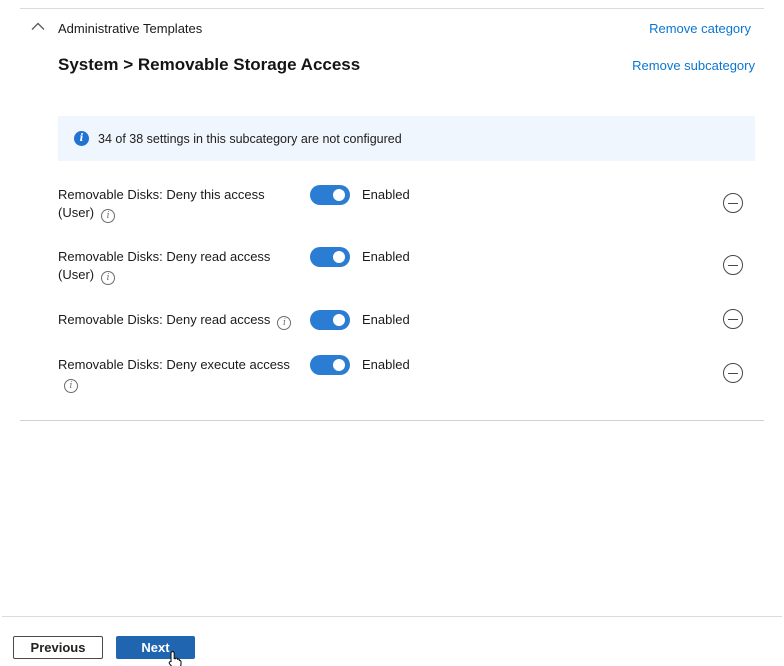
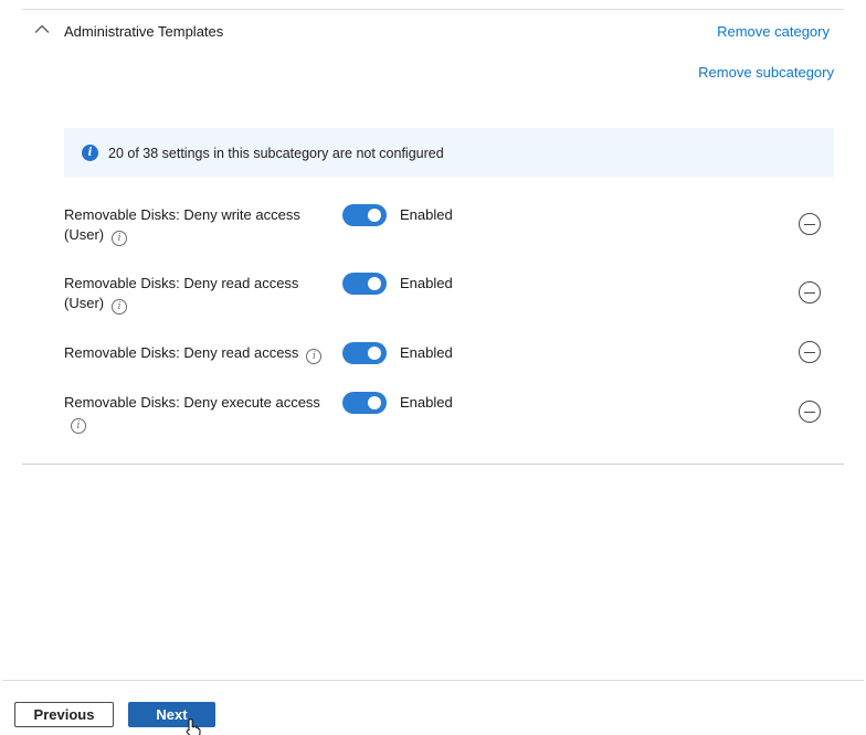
  Administrative Templates
  Remove category
- System > Removable Storage Access
  Remove subcategory
- 34 of 38 settings in this subcategory are not configured
+ 20 of 38 settings in this subcategory are not configured
- Removable Disks: Deny this access
+ Removable Disks: Deny write access
  (User)
  Enabled
  Removable Disks: Deny read access
  (User)
  Enabled
  Removable Disks: Deny read access
  Enabled
  Removable Disks: Deny execute access
  Enabled
  Previous
  Next
